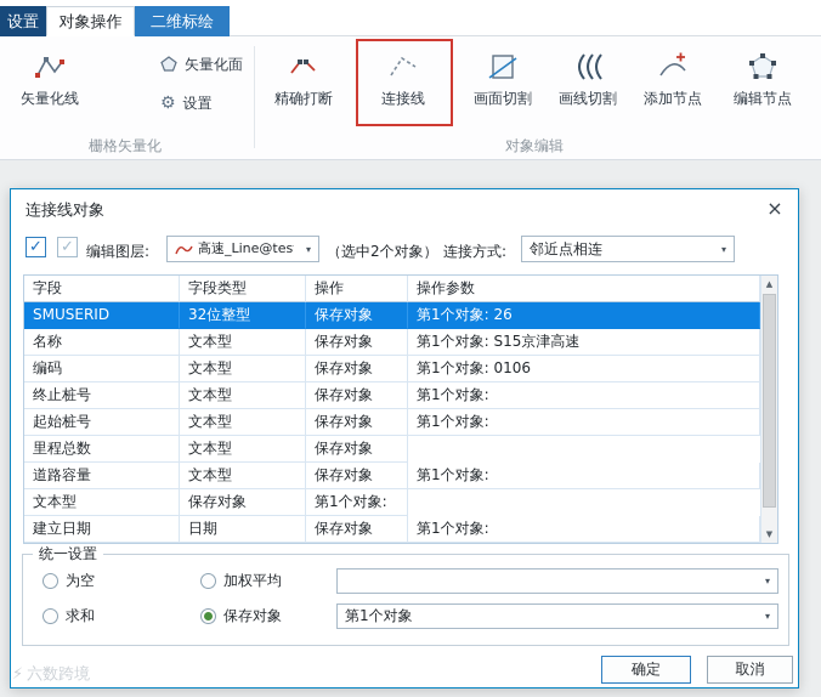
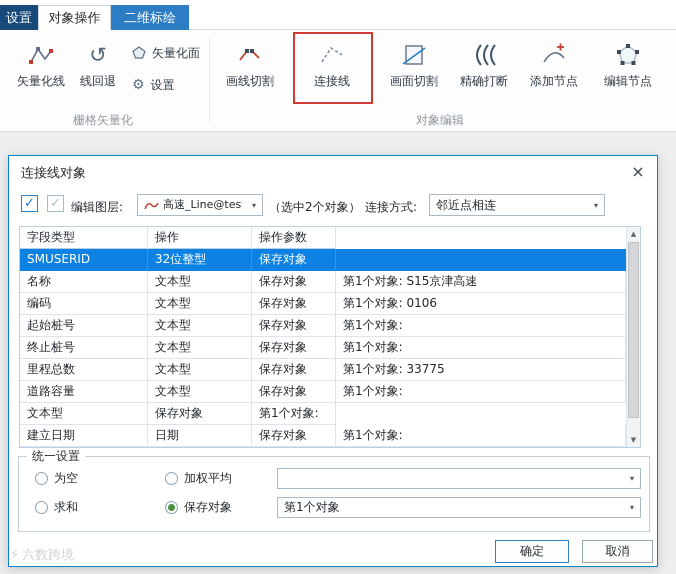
  设置
  对象操作
  二维标绘
  矢量化线
+ ↺
+ 线回退
  矢量化面
  ⚙
  设置
  栅格矢量化
- 精确打断
+ 画线切割
  连接线
  画面切割
- 画线切割
+ 精确打断
  添加节点
  编辑节点
  对象编辑
  连接线对象
  ×
  ✓
  ✓
  编辑图层:
  高速_Line@tes
  ▾
  （选中2个对象）
  连接方式:
  邻近点相连
  ▾
- 字段
  字段类型
  操作
  操作参数
  SMUSERID
  32位整型
  保存对象
- 第1个对象: 26
  名称
  文本型
  保存对象
  第1个对象: S15京津高速
  编码
  文本型
  保存对象
  第1个对象: 0106
- 终止桩号
+ 起始桩号
  文本型
  保存对象
  第1个对象:
- 起始桩号
+ 终止桩号
  文本型
  保存对象
  第1个对象:
  里程总数
  文本型
  保存对象
+ 第1个对象: 33775
  道路容量
  文本型
  保存对象
  第1个对象:
  文本型
  保存对象
  第1个对象:
  建立日期
  日期
  保存对象
  第1个对象:
  ▲
  ▼
  统一设置
  为空
  加权平均
  求和
  保存对象
  ▾
  第1个对象
  ▾
  确定
  取消
  ⚡
  六数跨境
